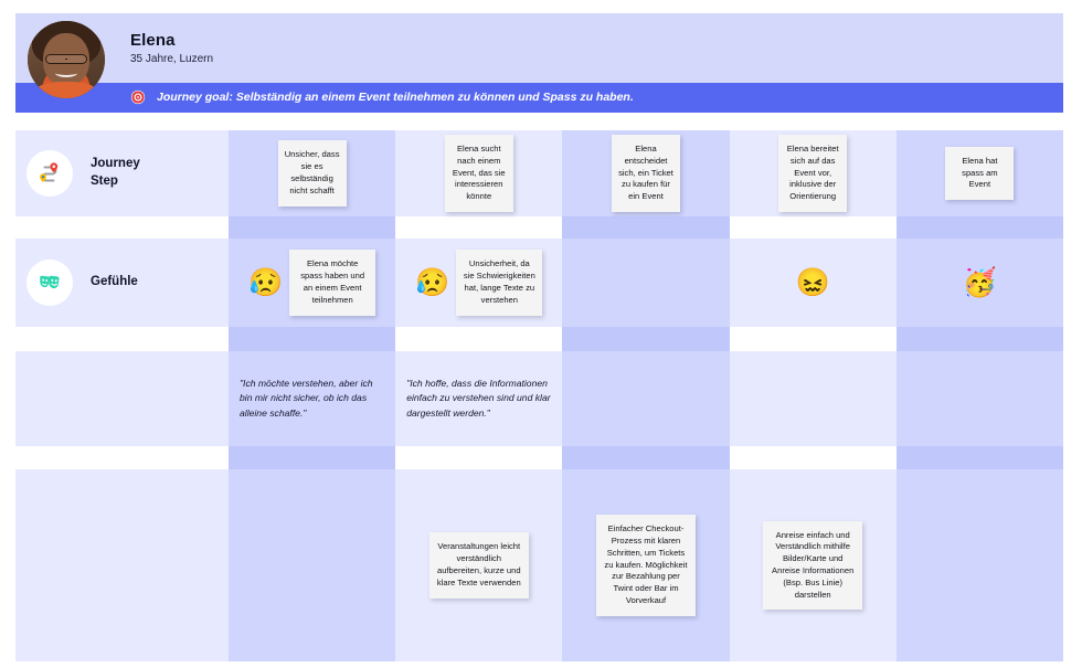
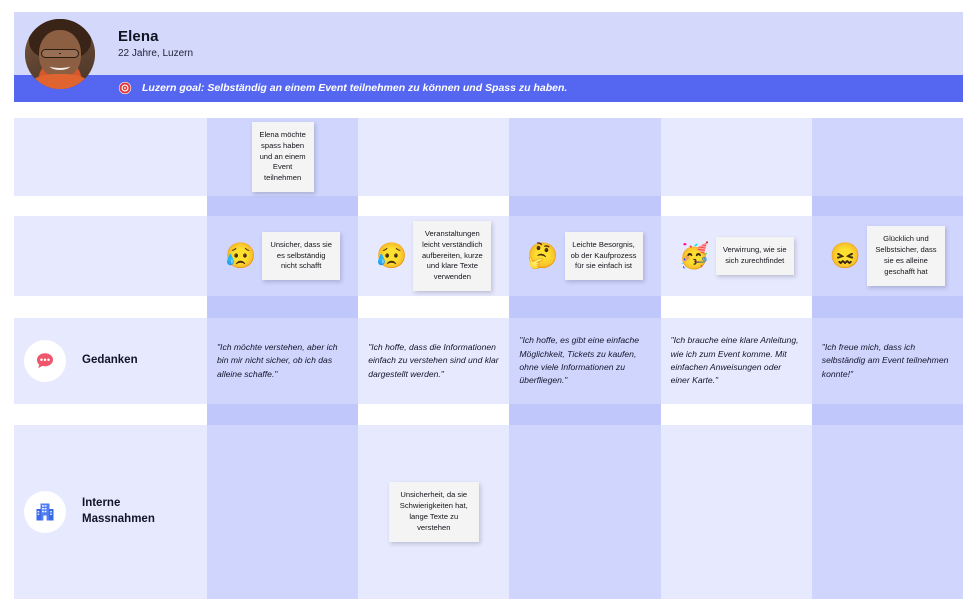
  Elena
- 35 Jahre, Luzern
+ 22 Jahre, Luzern
- Journey goal: Selbständig an einem Event teilnehmen zu können und Spass zu haben.
+ Luzern goal: Selbständig an einem Event teilnehmen zu können und Spass zu haben.
- Journey
- Step
- Unsicher, dass sie es selbständig nicht schafft
+ Elena möchte spass haben und an einem Event teilnehmen
- Elena sucht nach einem Event, das sie interessieren könnte
- Elena entscheidet sich, ein Ticket zu kaufen für ein Event
- Elena bereitet sich auf das Event vor, inklusive der Orientierung
- Elena hat spass am Event
- Gefühle
  😥
- Elena möchte spass haben und an einem Event teilnehmen
+ Unsicher, dass sie es selbständig nicht schafft
  😥
- Unsicherheit, da sie Schwierigkeiten hat, lange Texte zu verstehen
+ Veranstaltungen leicht verständlich aufbereiten, kurze und klare Texte verwenden
+ 🤔
+ Leichte Besorgnis, ob der Kaufprozess für sie einfach ist
- 😖
+ 🥳
+ Verwirrung, wie sie sich zurechtfindet
- 🥳
+ 😖
+ Glücklich und Selbstsicher, dass sie es alleine geschafft hat
+ Gedanken
  "Ich möchte verstehen, aber ich bin mir nicht sicher, ob ich das alleine schaffe."
  "Ich hoffe, dass die Informationen einfach zu verstehen sind und klar dargestellt werden."
+ "Ich hoffe, es gibt eine einfache Möglichkeit, Tickets zu kaufen, ohne viele Informationen zu überfliegen."
+ "Ich brauche eine klare Anleitung, wie ich zum Event komme. Mit einfachen Anweisungen oder einer Karte."
+ "Ich freue mich, dass ich selbständig am Event teilnehmen konnte!"
+ Interne
+ Massnahmen
- Veranstaltungen leicht verständlich aufbereiten, kurze und klare Texte verwenden
+ Unsicherheit, da sie Schwierigkeiten hat, lange Texte zu verstehen
- Einfacher Checkout-Prozess mit klaren Schritten, um Tickets zu kaufen. Möglichkeit zur Bezahlung per Twint oder Bar im Vorverkauf
- Anreise einfach und Verständlich mithilfe Bilder/Karte und Anreise Informationen (Bsp. Bus Linie) darstellen
